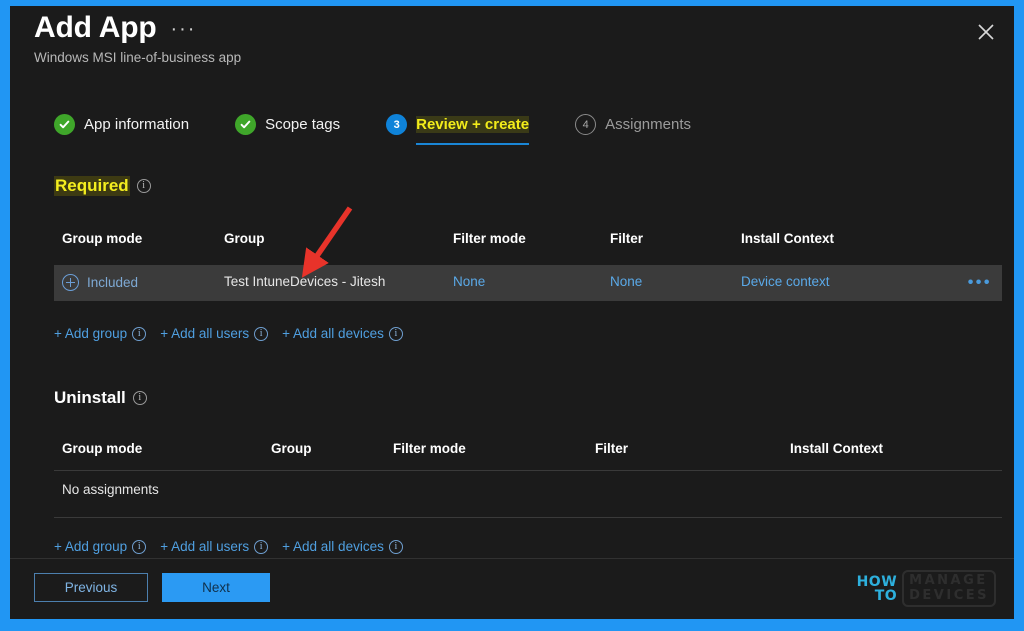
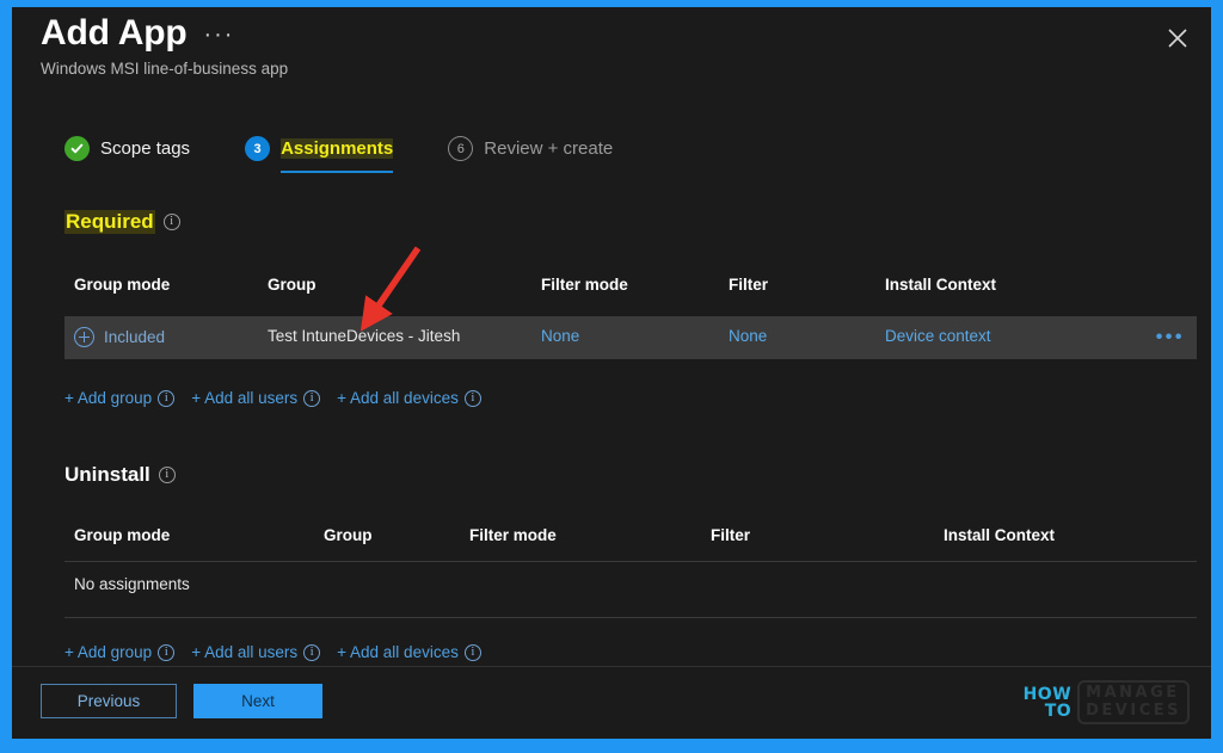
  Add App
  ···
  Windows MSI line-of-business app
- App information
  Scope tags
  3
- Review + create
+ Assignments
- 4
+ 6
- Assignments
+ Review + create
  Required
  i
  Group mode
  Group
  Filter mode
  Filter
  Install Context
  Included
  Test IntuneDevices - Jitesh
  None
  None
  Device context
  •••
  + Add group
  i
  + Add all users
  i
  + Add all devices
  i
  Uninstall
  i
  Group mode
  Group
  Filter mode
  Filter
  Install Context
  No assignments
  + Add group
  i
  + Add all users
  i
  + Add all devices
  i
  Previous
  Next
  HOW
  TO
